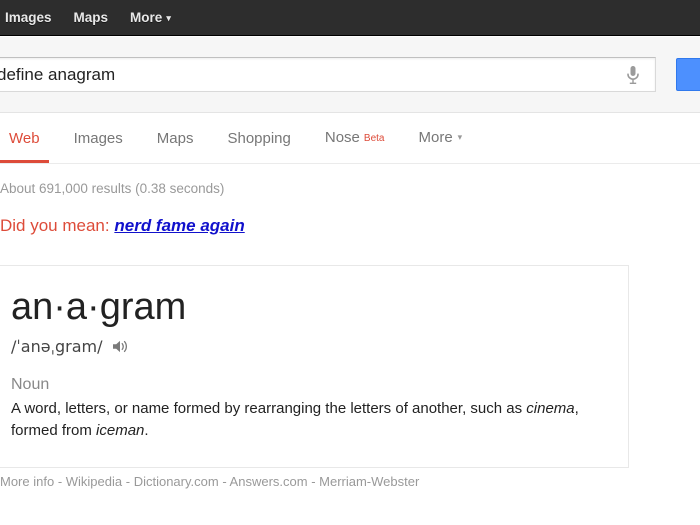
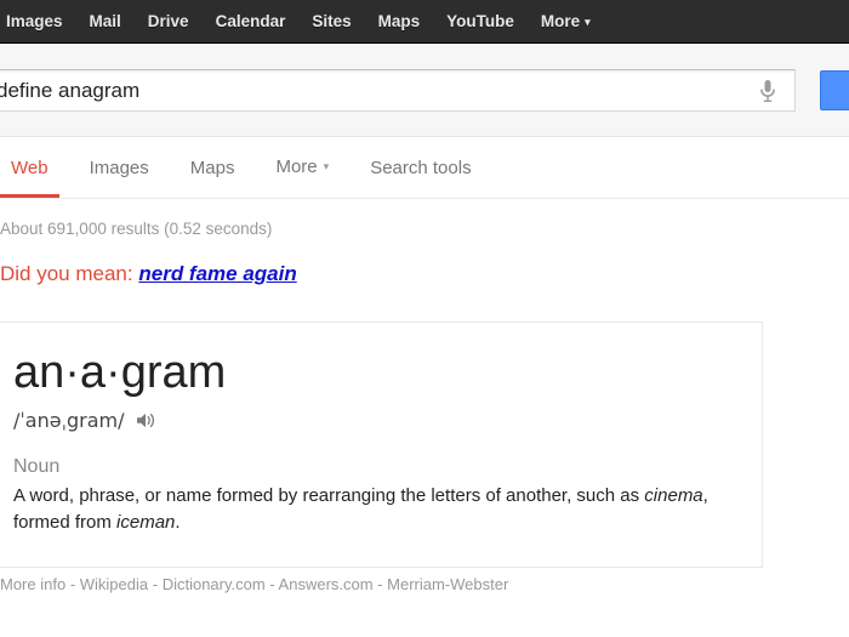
  Images
+ Mail
+ Drive
+ Calendar
+ Sites
  Maps
+ YouTube
  More ▾
  define anagram
  Web
  Images
  Maps
- Shopping
- Nose Beta
  More ▾
+ Search tools
- About 691,000 results (0.38 seconds)
+ About 691,000 results (0.52 seconds)
  Did you mean: nerd fame again
  an·a·gram
  /ˈanəˌgram/
  Noun
- A word, letters, or name formed by rearranging the letters of another, such as cinema, formed from iceman.
+ A word, phrase, or name formed by rearranging the letters of another, such as cinema, formed from iceman.
  More info - Wikipedia - Dictionary.com - Answers.com - Merriam-Webster
